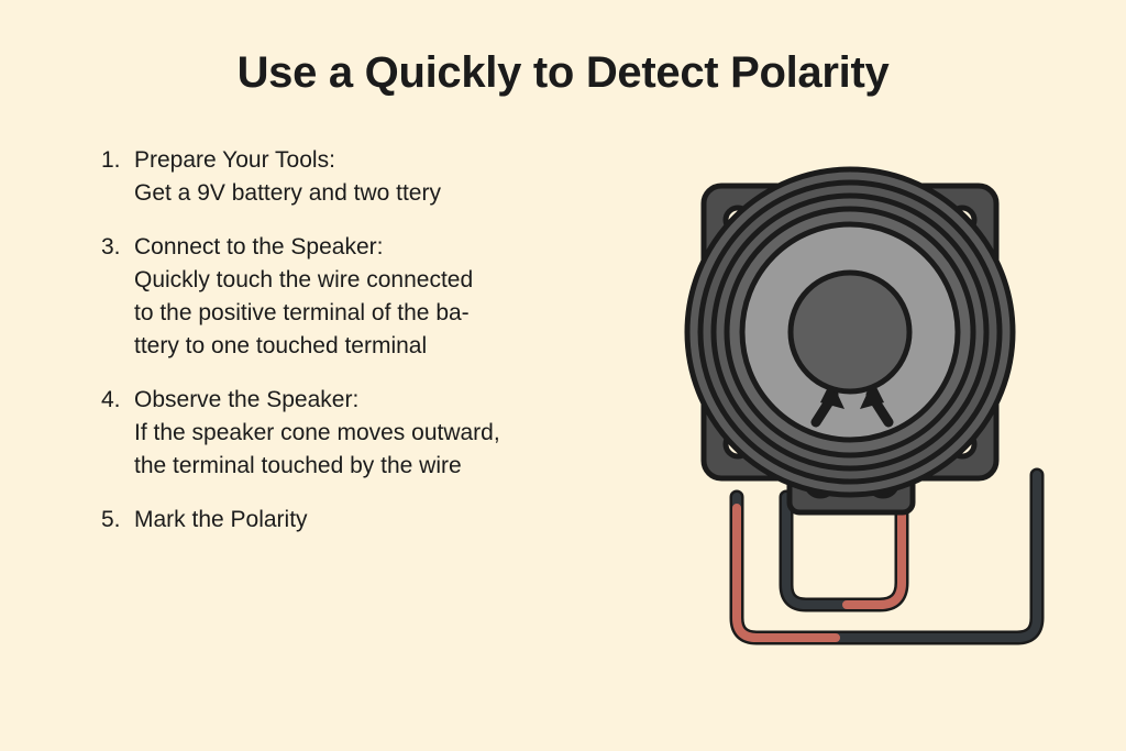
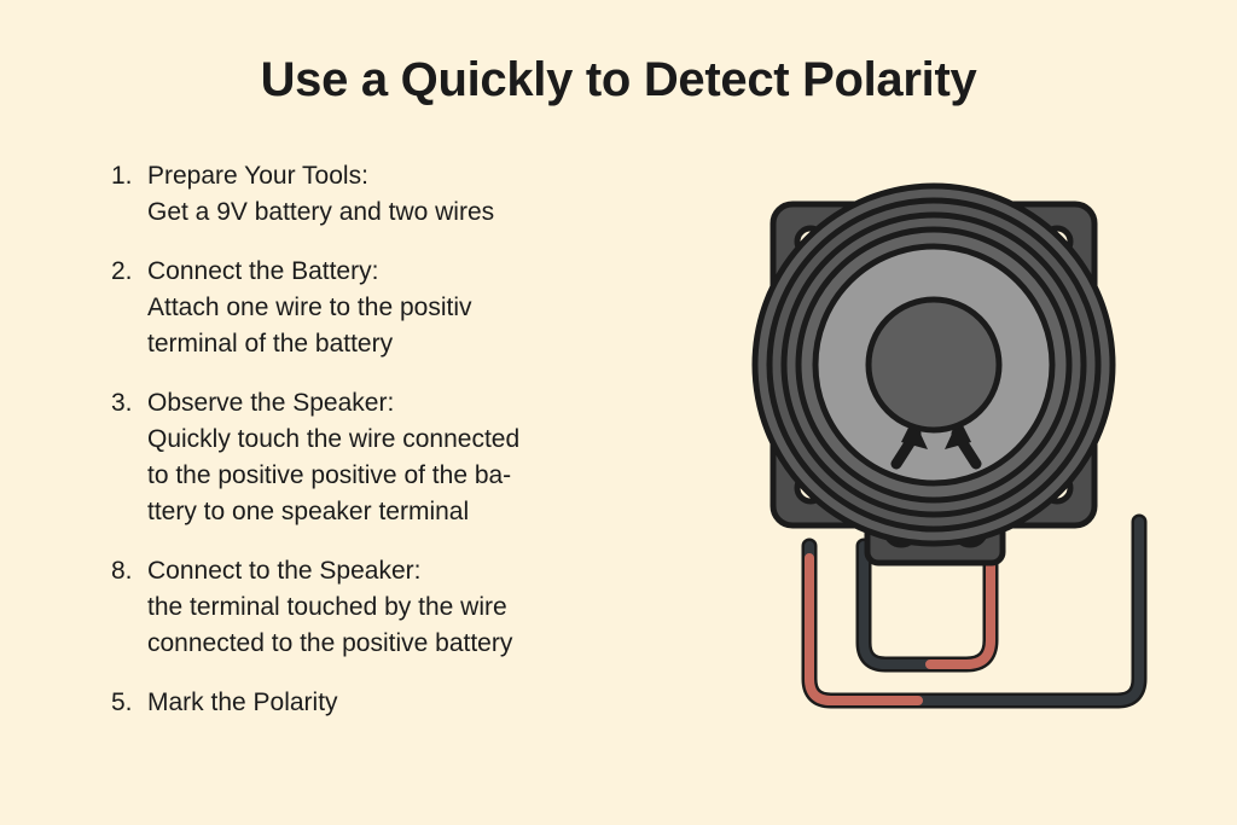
  Use a Quickly to Detect Polarity
  1.
  Prepare Your Tools:
- Get a 9V battery and two ttery
+ Get a 9V battery and two wires
+ 2.
+ Connect the Battery:
+ Attach one wire to the positiv
+ terminal of the battery
  3.
- Connect to the Speaker:
+ Observe the Speaker:
  Quickly touch the wire connected
- to the positive terminal of the ba-
+ to the positive positive of the ba-
- ttery to one touched terminal
+ ttery to one speaker terminal
- 4.
+ 8.
- Observe the Speaker:
+ Connect to the Speaker:
- If the speaker cone moves outward,
  the terminal touched by the wire
+ connected to the positive battery
  5.
  Mark the Polarity
